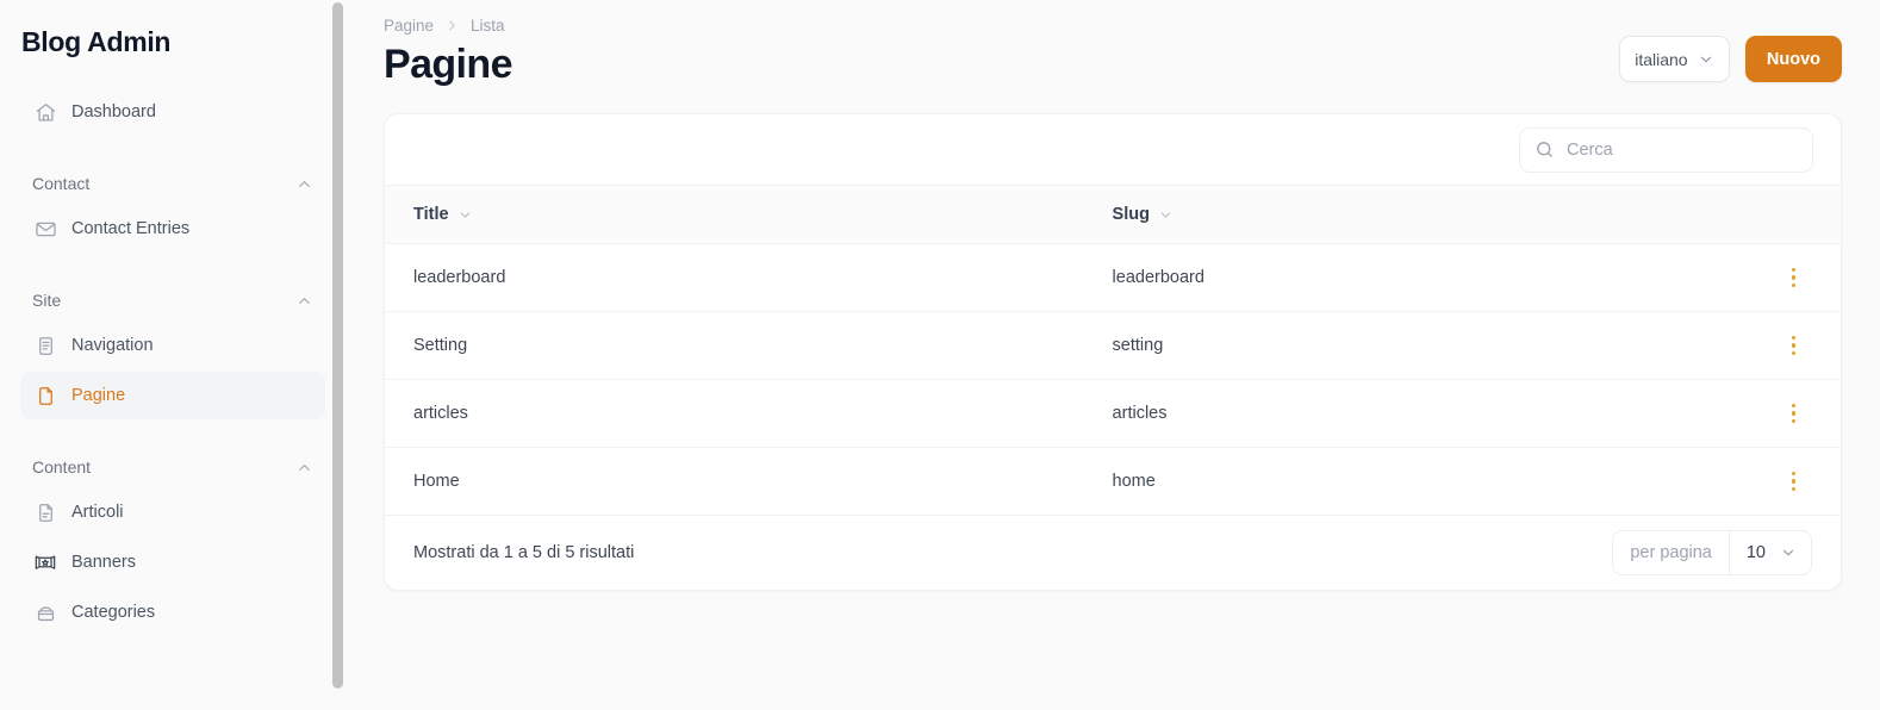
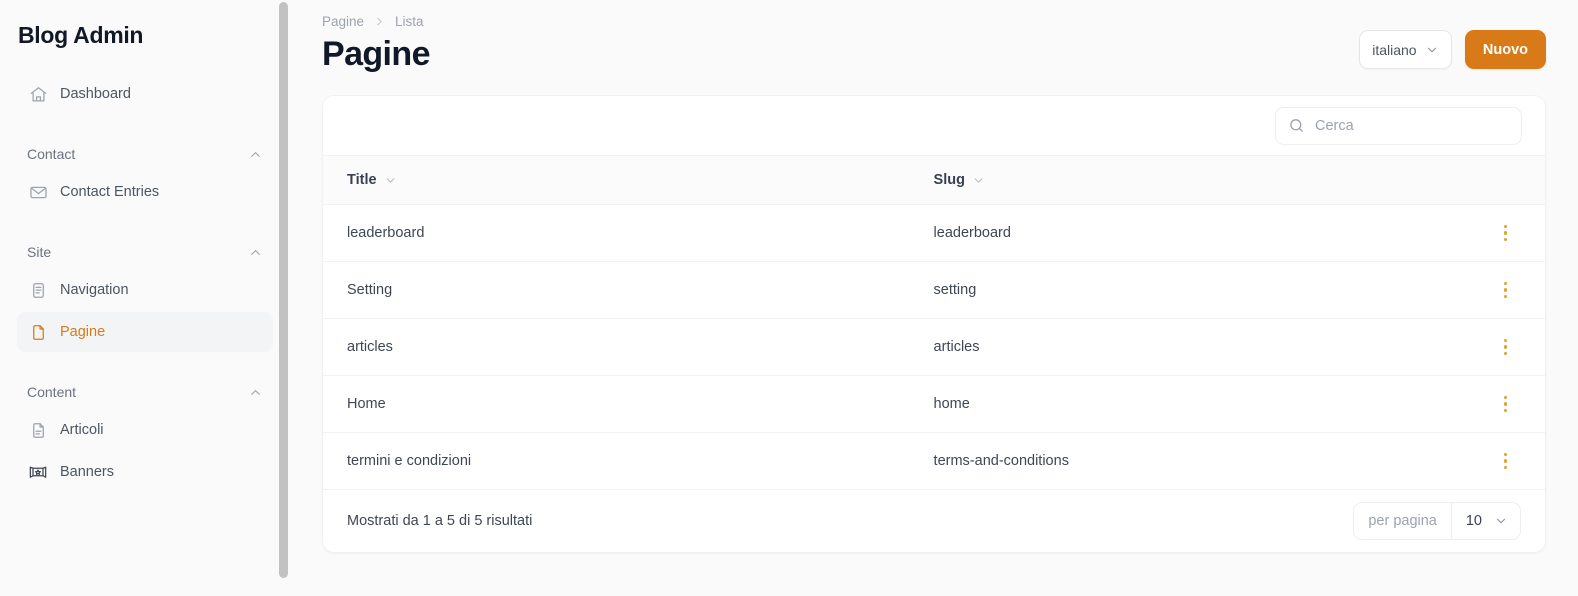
  Blog Admin
  Dashboard
  Contact
  Contact Entries
  Site
  Navigation
  Pagine
  Content
  Articoli
  Banners
- Categories
  Pagine
  Lista
  Pagine
  italiano
  Nuovo
  Cerca
  Title	Slug
  leaderboard	leaderboard
  Setting	setting
  articles	articles
  Home	home
+ termini e condizioni	terms-and-conditions
  Mostrati da 1 a 5 di 5 risultati
  per pagina
  10
